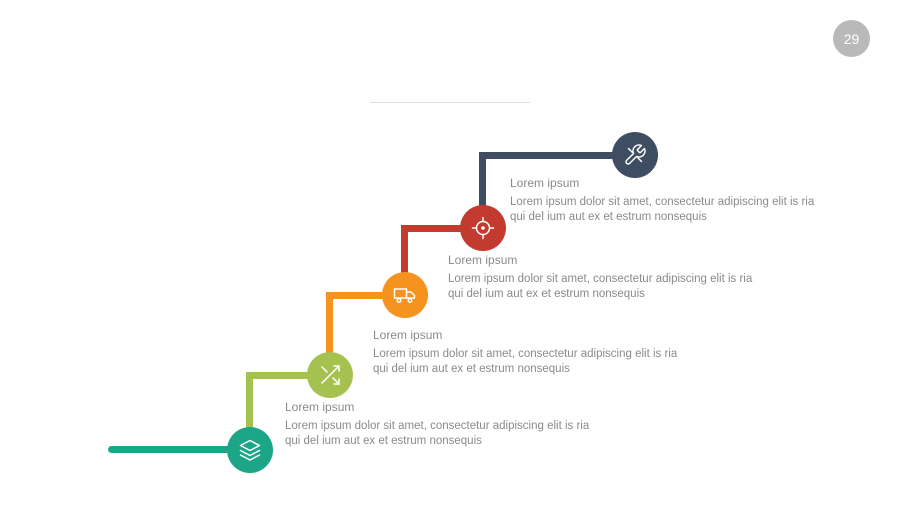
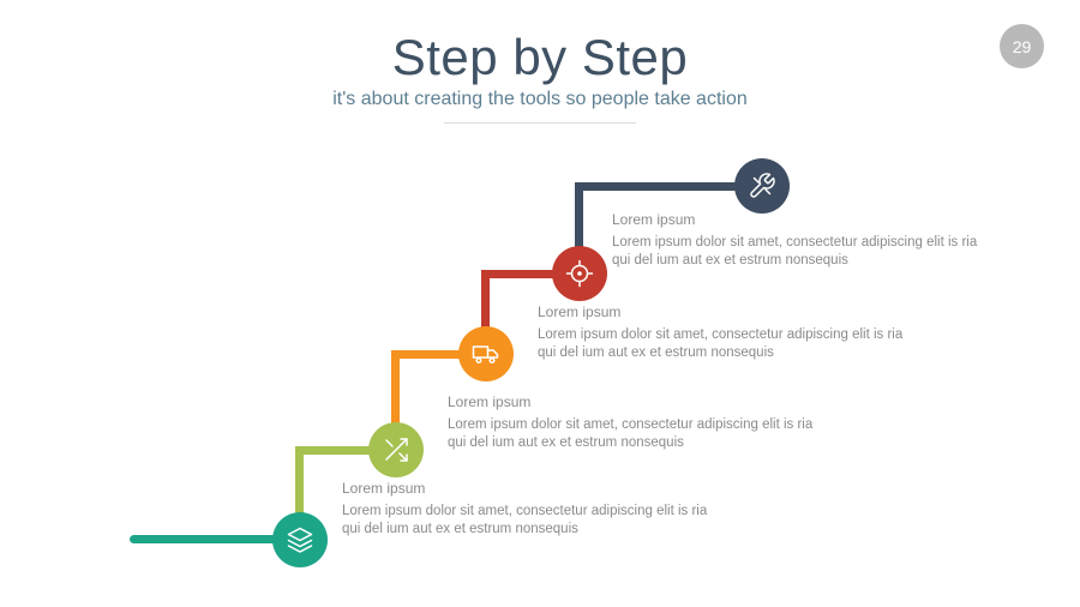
  29
+ Step by Step
+ it's about creating the tools so people take action
  Lorem ipsum
  Lorem ipsum dolor sit amet, consectetur adipiscing elit is ria
  qui del ium aut ex et estrum nonsequis
  Lorem ipsum
  Lorem ipsum dolor sit amet, consectetur adipiscing elit is ria
  qui del ium aut ex et estrum nonsequis
  Lorem ipsum
  Lorem ipsum dolor sit amet, consectetur adipiscing elit is ria
  qui del ium aut ex et estrum nonsequis
  Lorem ipsum
  Lorem ipsum dolor sit amet, consectetur adipiscing elit is ria
  qui del ium aut ex et estrum nonsequis
